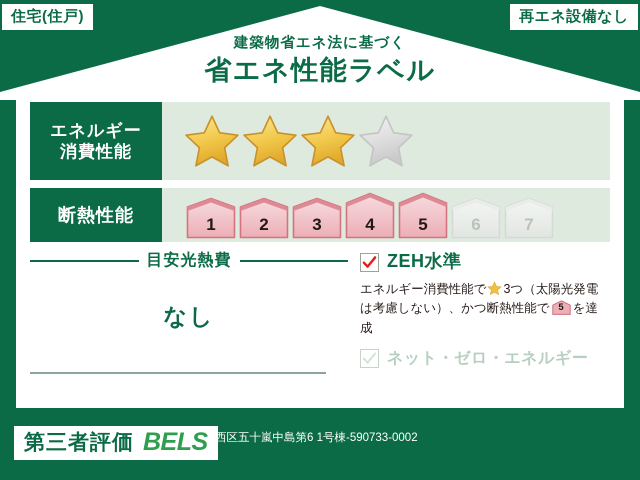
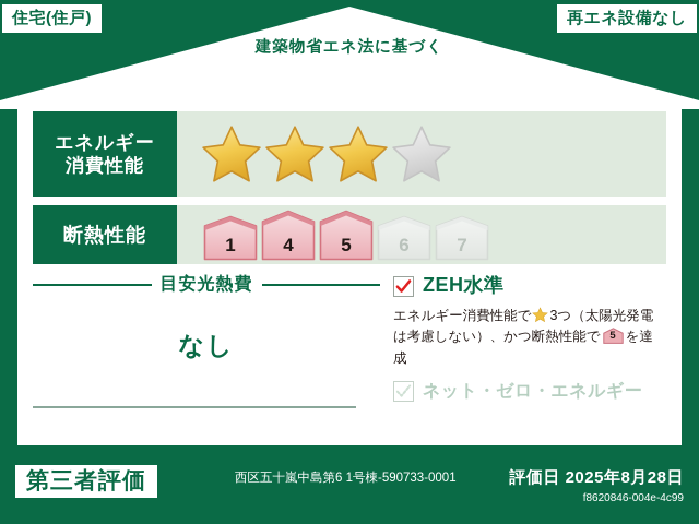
  建築物省エネ法に基づく
- 省エネ性能ラベル
  住宅(住戸)
  再エネ設備なし
  エネルギー
  消費性能
  断熱性能
  1
- 2
- 3
  4
  5
  6
  7
  目安光熱費
  なし
  ZEH水準
  エネルギー消費性能で 3つ（太陽光発電
  は考慮しない）、かつ断熱性能で
  5
  を達成
  ネット・ゼロ・エネルギー
  第三者評価
- BELS
- 西区五十嵐中島第6 1号棟-590733-0002
+ 西区五十嵐中島第6 1号棟-590733-0001
+ 評価日 2025年8月28日
+ f8620846-004e-4c99
